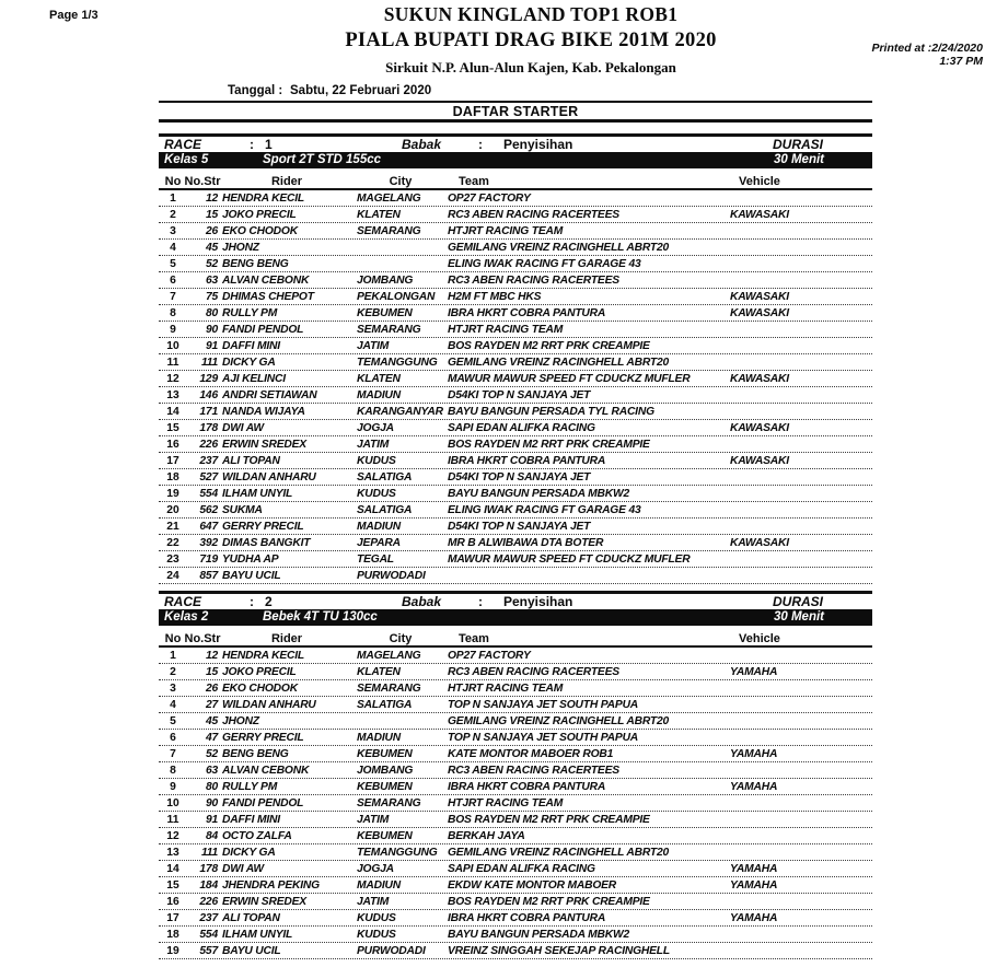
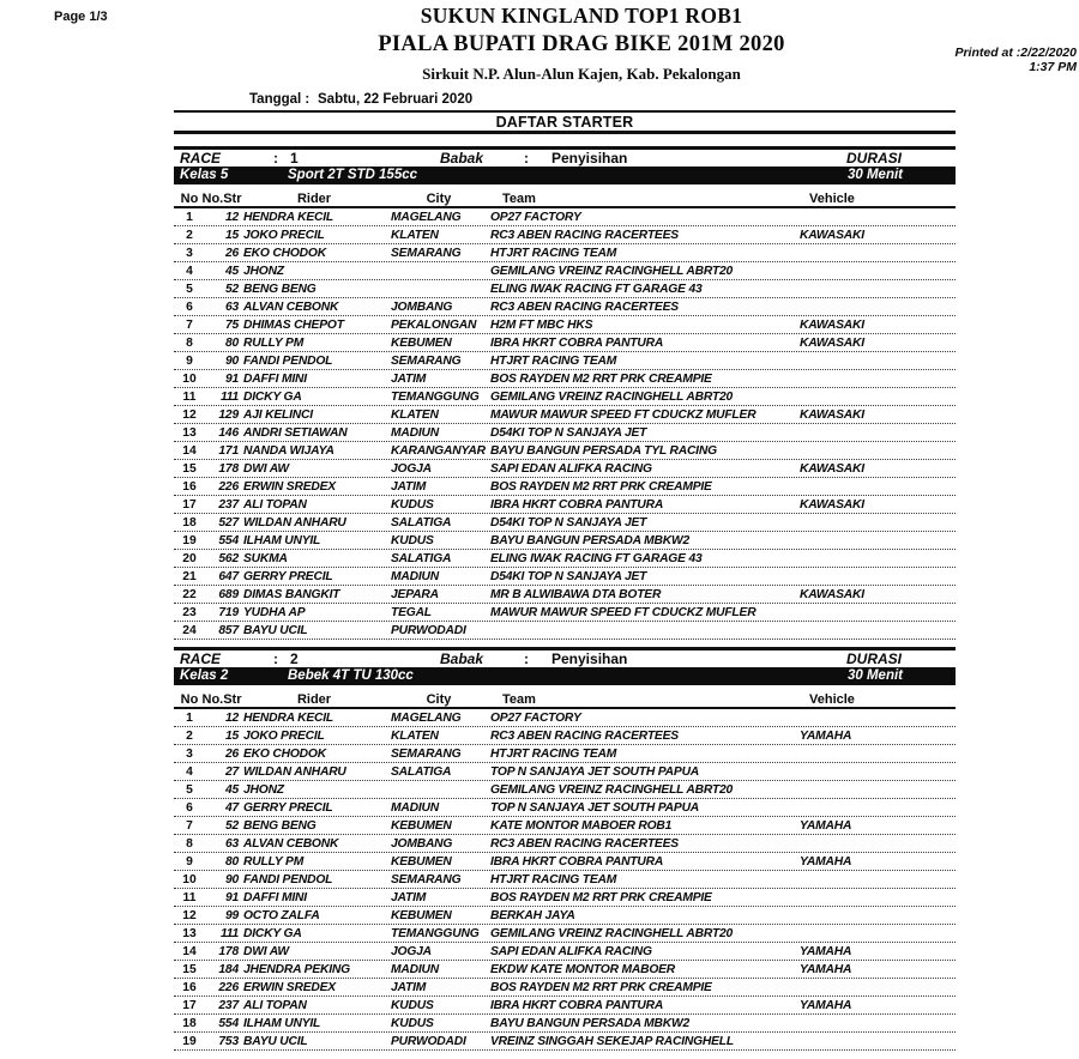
  Page 1/3
- Printed at :2/24/2020
+ Printed at :2/22/2020
  1:37 PM
  SUKUN KINGLAND TOP1 ROB1
  PIALA BUPATI DRAG BIKE 201M 2020
  Sirkuit N.P. Alun-Alun Kajen, Kab. Pekalongan
  Tanggal :
  Sabtu, 22 Februari 2020
  DAFTAR STARTER
  RACE
  :
  1
  Babak
  :
  Penyisihan
  DURASI
  Kelas 5
  Sport 2T STD 155cc
  30 Menit
  No
  No.St
  Rider
  City
  Team
  Vehicle
  1
  12
  HENDRA KECIL
  MAGELANG
  OP27 FACTORY
  2
  15
  JOKO PRECIL
  KLATEN
  RC3 ABEN RACING RACERTEES
  KAWASAKI
  3
  26
  EKO CHODOK
  SEMARANG
  HTJRT RACING TEAM
  4
  45
  JHONZ
  GEMILANG VREINZ RACINGHELL ABRT20
  5
  52
  BENG BENG
  ELING IWAK RACING FT GARAGE 43
  6
  63
  ALVAN CEBONK
  JOMBANG
  RC3 ABEN RACING RACERTEES
  7
  75
  DHIMAS CHEPOT
  PEKALONGAN
  H2M FT MBC HKS
  KAWASAKI
  8
  80
  RULLY PM
  KEBUMEN
  IBRA HKRT COBRA PANTURA
  KAWASAKI
  9
  90
  FANDI PENDOL
  SEMARANG
  HTJRT RACING TEAM
  10
  91
  DAFFI MINI
  JATIM
  BOS RAYDEN M2 RRT PRK CREAMPIE
  11
  111
  DICKY GA
  TEMANGGUNG
  GEMILANG VREINZ RACINGHELL ABRT20
  12
  129
  AJI KELINCI
  KLATEN
  MAWUR MAWUR SPEED FT CDUCKZ MUFLER
  KAWASAKI
  13
  146
  ANDRI SETIAWAN
  MADIUN
  D54KI TOP N SANJAYA JET
  14
  171
  NANDA WIJAYA
  KARANGANYAR
  BAYU BANGUN PERSADA TYL RACING
  15
  178
  DWI AW
  JOGJA
  SAPI EDAN ALIFKA RACING
  KAWASAKI
  16
  226
  ERWIN SREDEX
  JATIM
  BOS RAYDEN M2 RRT PRK CREAMPIE
  17
  237
  ALI TOPAN
  KUDUS
  IBRA HKRT COBRA PANTURA
  KAWASAKI
  18
  527
  WILDAN ANHARU
  SALATIGA
  D54KI TOP N SANJAYA JET
  19
  554
  ILHAM UNYIL
  KUDUS
  BAYU BANGUN PERSADA MBKW2
  20
  562
  SUKMA
  SALATIGA
  ELING IWAK RACING FT GARAGE 43
  21
  647
  GERRY PRECIL
  MADIUN
  D54KI TOP N SANJAYA JET
  22
- 392
+ 689
  DIMAS BANGKIT
  JEPARA
  MR B ALWIBAWA DTA BOTER
  KAWASAKI
  23
  719
  YUDHA AP
  TEGAL
  MAWUR MAWUR SPEED FT CDUCKZ MUFLER
  24
  857
  BAYU UCIL
  PURWODADI
  RACE
  :
  2
  Babak
  :
  Penyisihan
  DURASI
  Kelas 2
  Bebek 4T TU 130cc
  30 Menit
  No
  No.St
  Rider
  City
  Team
  Vehicle
  1
  12
  HENDRA KECIL
  MAGELANG
  OP27 FACTORY
  2
  15
  JOKO PRECIL
  KLATEN
  RC3 ABEN RACING RACERTEES
  YAMAHA
  3
  26
  EKO CHODOK
  SEMARANG
  HTJRT RACING TEAM
  4
  27
  WILDAN ANHARU
  SALATIGA
  TOP N SANJAYA JET SOUTH PAPUA
  5
  45
  JHONZ
  GEMILANG VREINZ RACINGHELL ABRT20
  6
  47
  GERRY PRECIL
  MADIUN
  TOP N SANJAYA JET SOUTH PAPUA
  7
  52
  BENG BENG
  KEBUMEN
  KATE MONTOR MABOER ROB1
  YAMAHA
  8
  63
  ALVAN CEBONK
  JOMBANG
  RC3 ABEN RACING RACERTEES
  9
  80
  RULLY PM
  KEBUMEN
  IBRA HKRT COBRA PANTURA
  YAMAHA
  10
  90
  FANDI PENDOL
  SEMARANG
  HTJRT RACING TEAM
  11
  91
  DAFFI MINI
  JATIM
  BOS RAYDEN M2 RRT PRK CREAMPIE
  12
- 84
+ 99
  OCTO ZALFA
  KEBUMEN
  BERKAH JAYA
  13
  111
  DICKY GA
  TEMANGGUNG
  GEMILANG VREINZ RACINGHELL ABRT20
  14
  178
  DWI AW
  JOGJA
  SAPI EDAN ALIFKA RACING
  YAMAHA
  15
  184
  JHENDRA PEKING
  MADIUN
  EKDW KATE MONTOR MABOER
  YAMAHA
  16
  226
  ERWIN SREDEX
  JATIM
  BOS RAYDEN M2 RRT PRK CREAMPIE
  17
  237
  ALI TOPAN
  KUDUS
  IBRA HKRT COBRA PANTURA
  YAMAHA
  18
  554
  ILHAM UNYIL
  KUDUS
  BAYU BANGUN PERSADA MBKW2
  19
- 557
+ 753
  BAYU UCIL
  PURWODADI
  VREINZ SINGGAH SEKEJAP RACINGHELL
